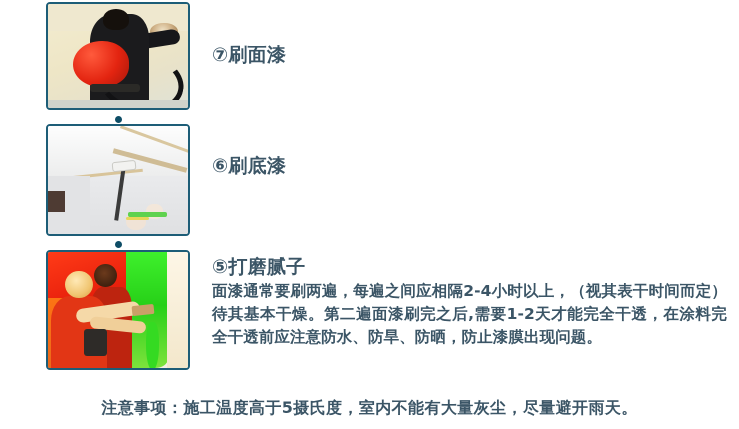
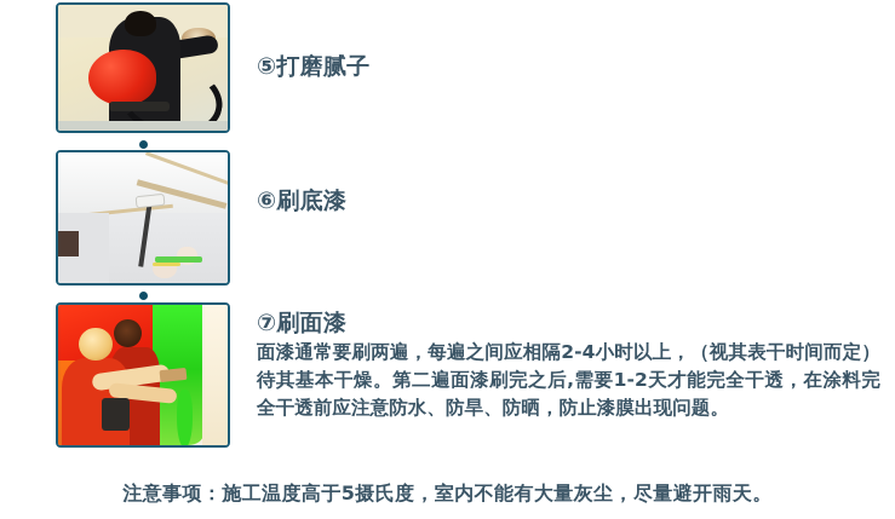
- ⑦刷面漆
+ ⑤打磨腻子
  ⑥刷底漆
- ⑤打磨腻子
+ ⑦刷面漆
  面漆通常要刷两遍，每遍之间应相隔2-4小时以上，（视其表干时间而定）待其基本干燥。第二遍面漆刷完之后,需要1-2天才能完全干透，在涂料完全干透前应注意防水、防旱、防晒，防止漆膜出现问题。
  注意事项：施工温度高于5摄氏度，室内不能有大量灰尘，尽量避开雨天。
